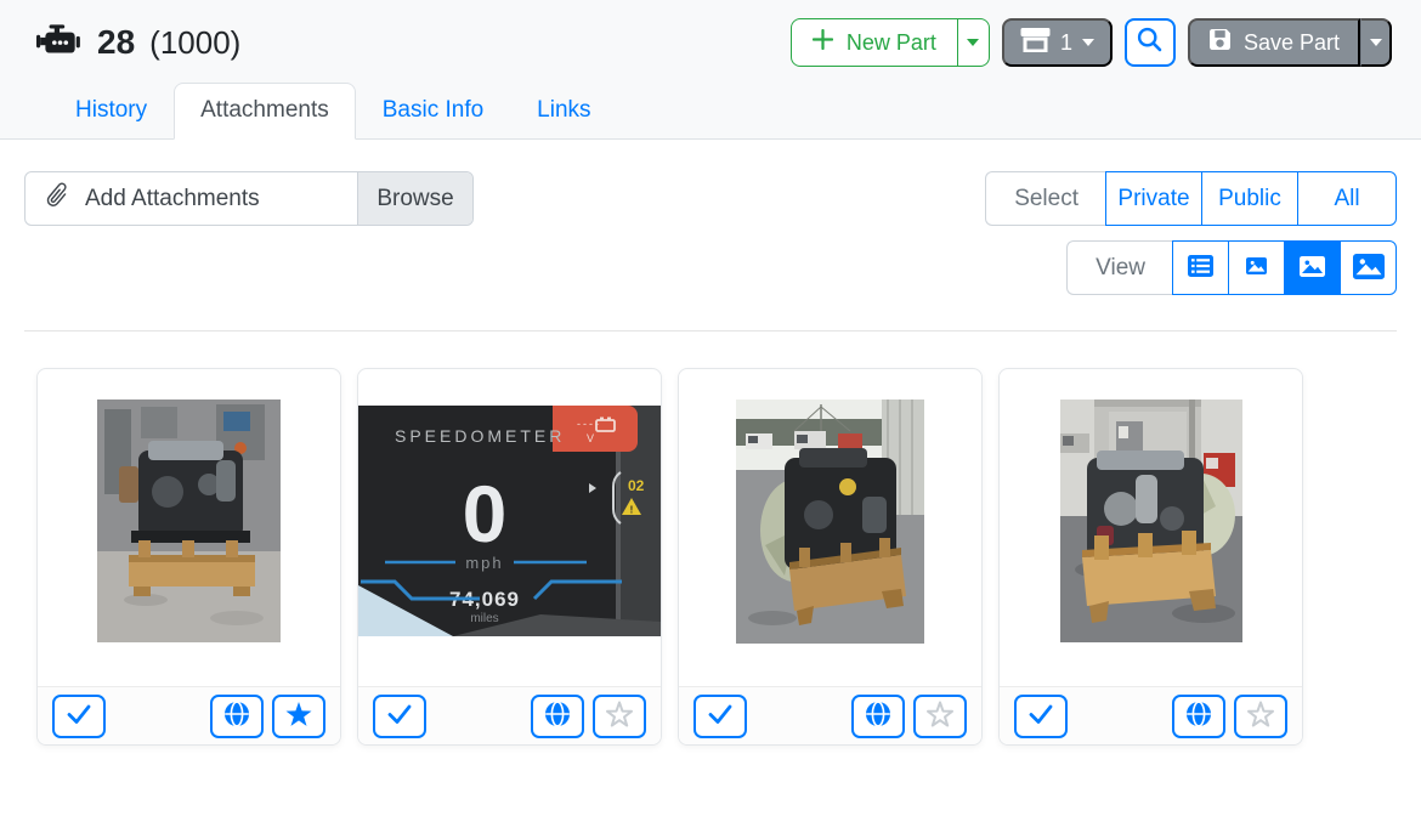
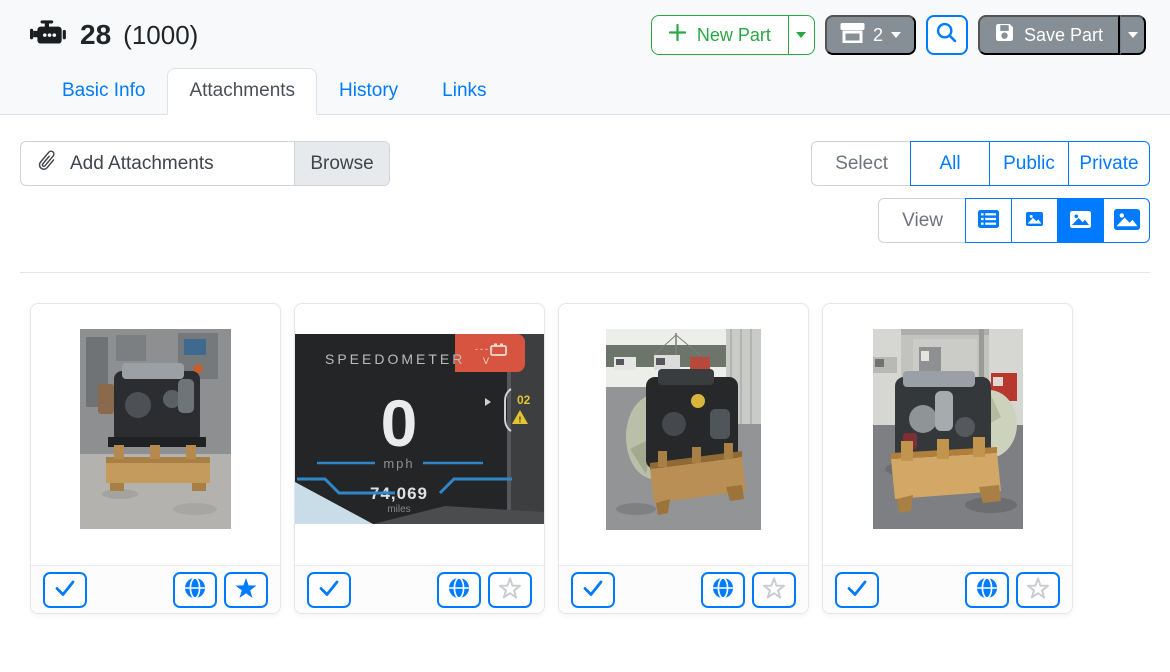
  28
  (1000)
  New Part
- 1
+ 2
  Save Part
- History
+ Basic Info
  Attachments
- Basic Info
+ History
  Links
  Add Attachments
  Browse
  Select
- Private
+ All
  Public
- All
+ Private
  View
  ----
  V
  SPEEDOMETER
  0
  mph
  miles
  02
  !
